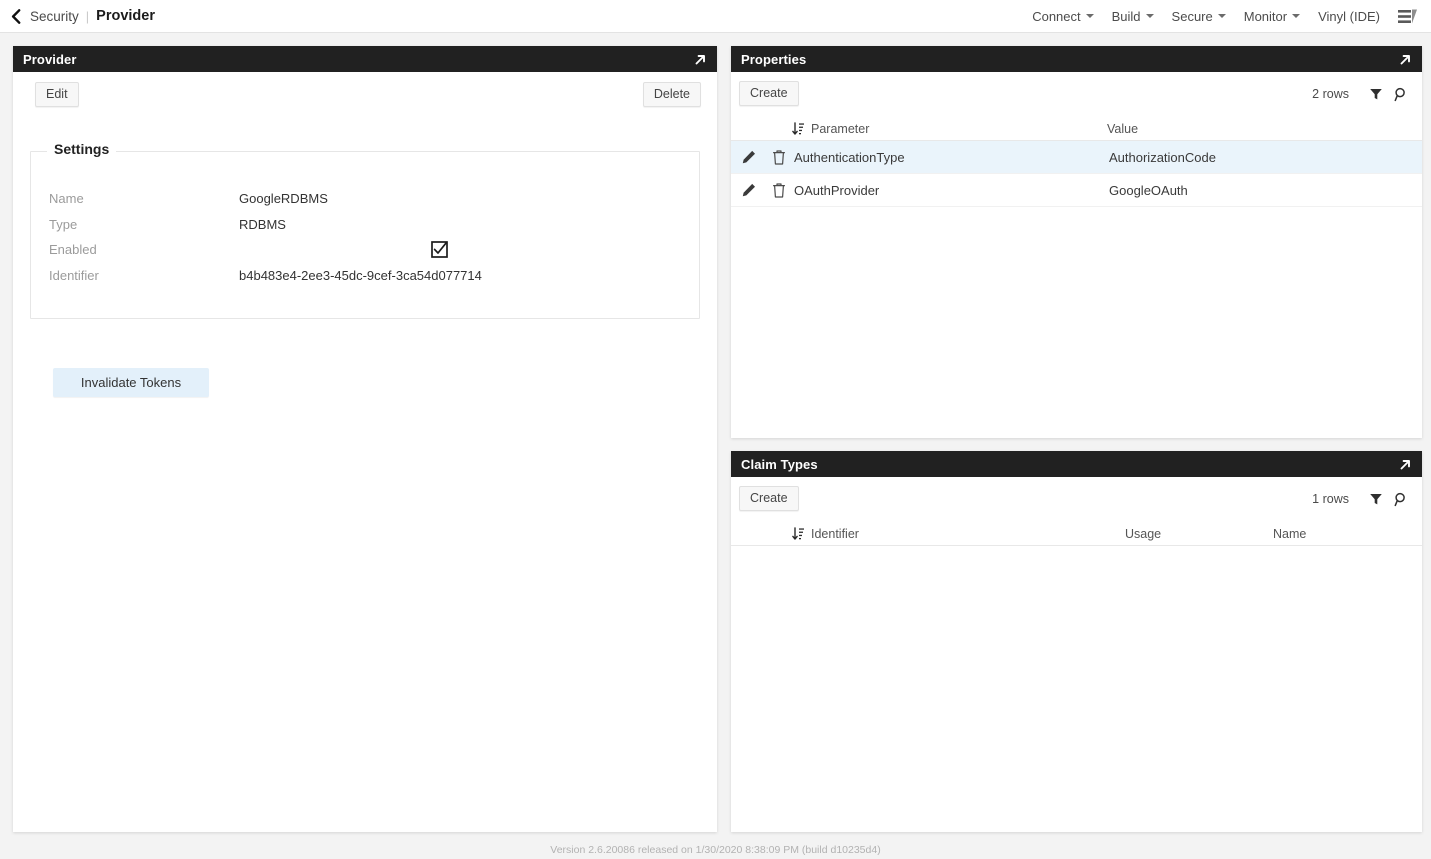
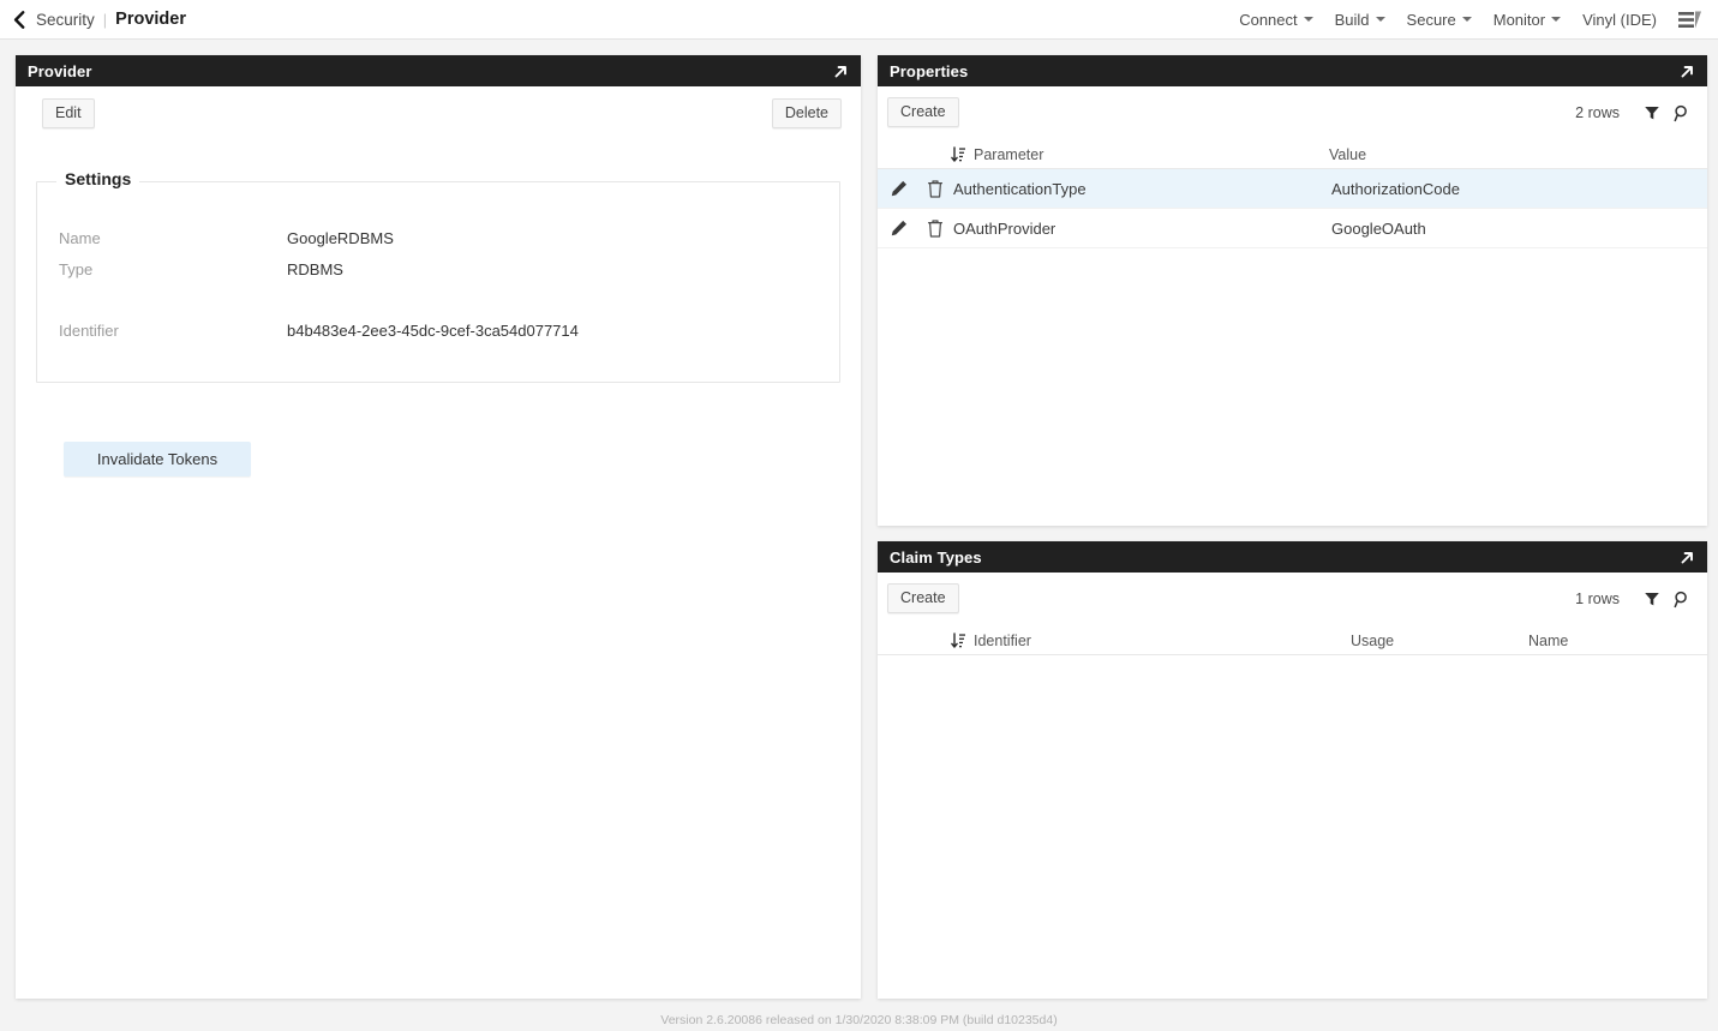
  Security
  |
  Provider
  Connect
  Build
  Secure
  Monitor
  Vinyl (IDE)
  Provider
  Edit
  Delete
  Settings
  Name
  GoogleRDBMS
  Type
  RDBMS
- Enabled
  Identifier
  b4b483e4-2ee3-45dc-9cef-3ca54d077714
  Invalidate Tokens
  Properties
  Create
  2 rows
  Parameter
  Value
  AuthenticationType
  AuthorizationCode
  OAuthProvider
  GoogleOAuth
  Claim Types
  Create
  1 rows
  Identifier
  Usage
  Name
  Version 2.6.20086 released on 1/30/2020 8:38:09 PM (build d10235d4)
